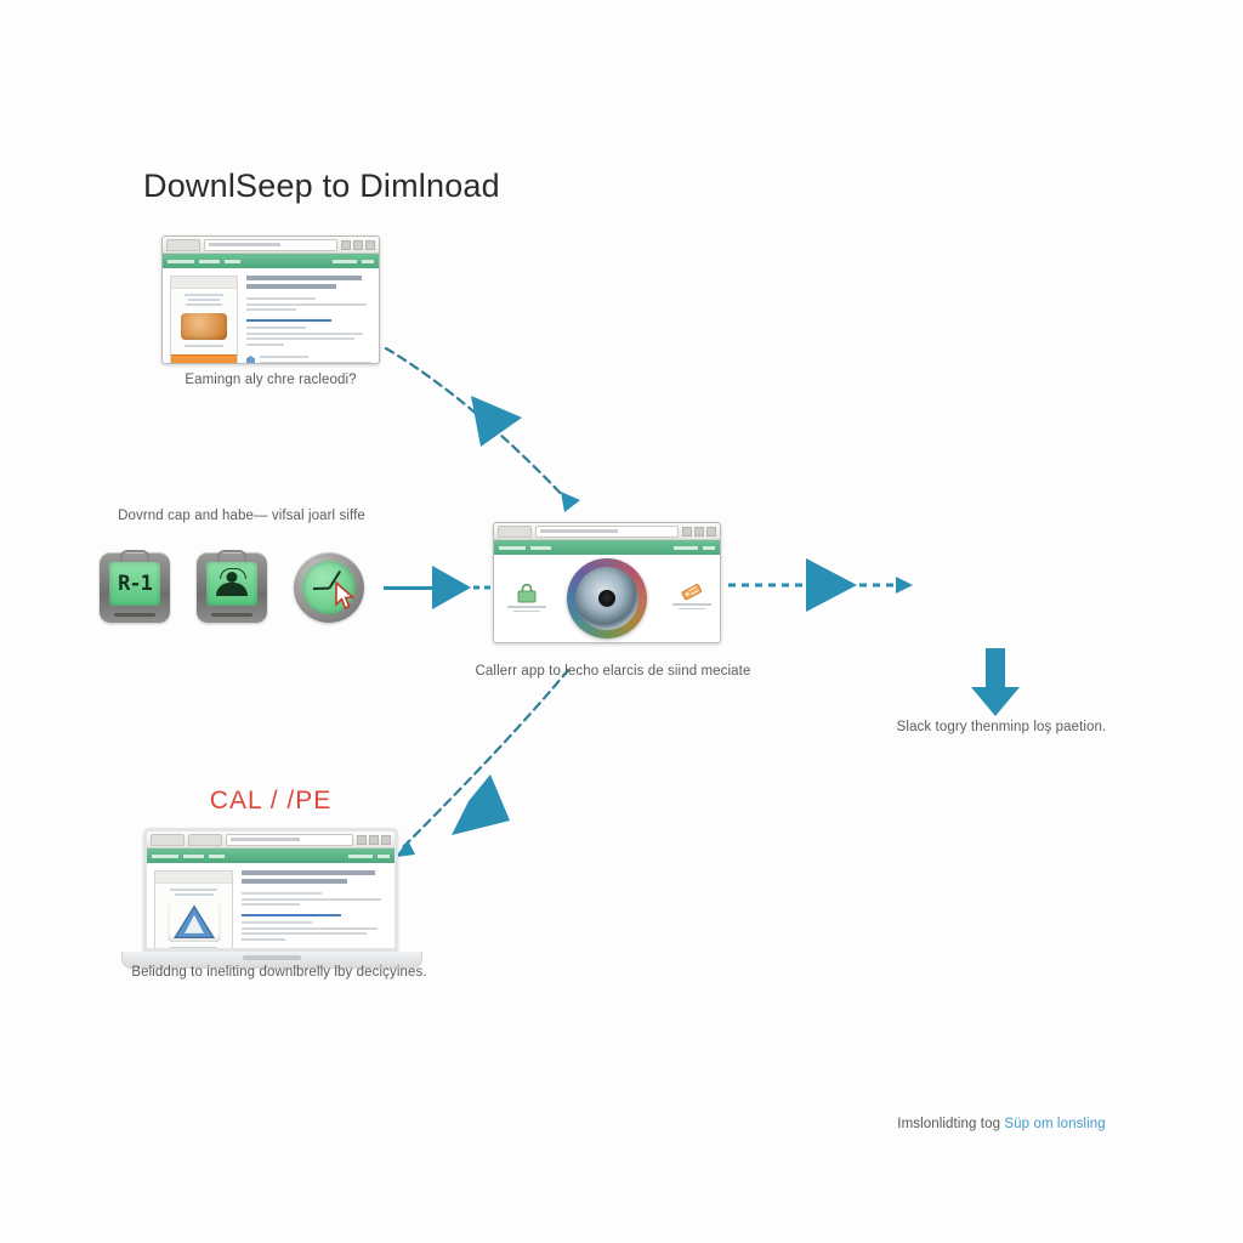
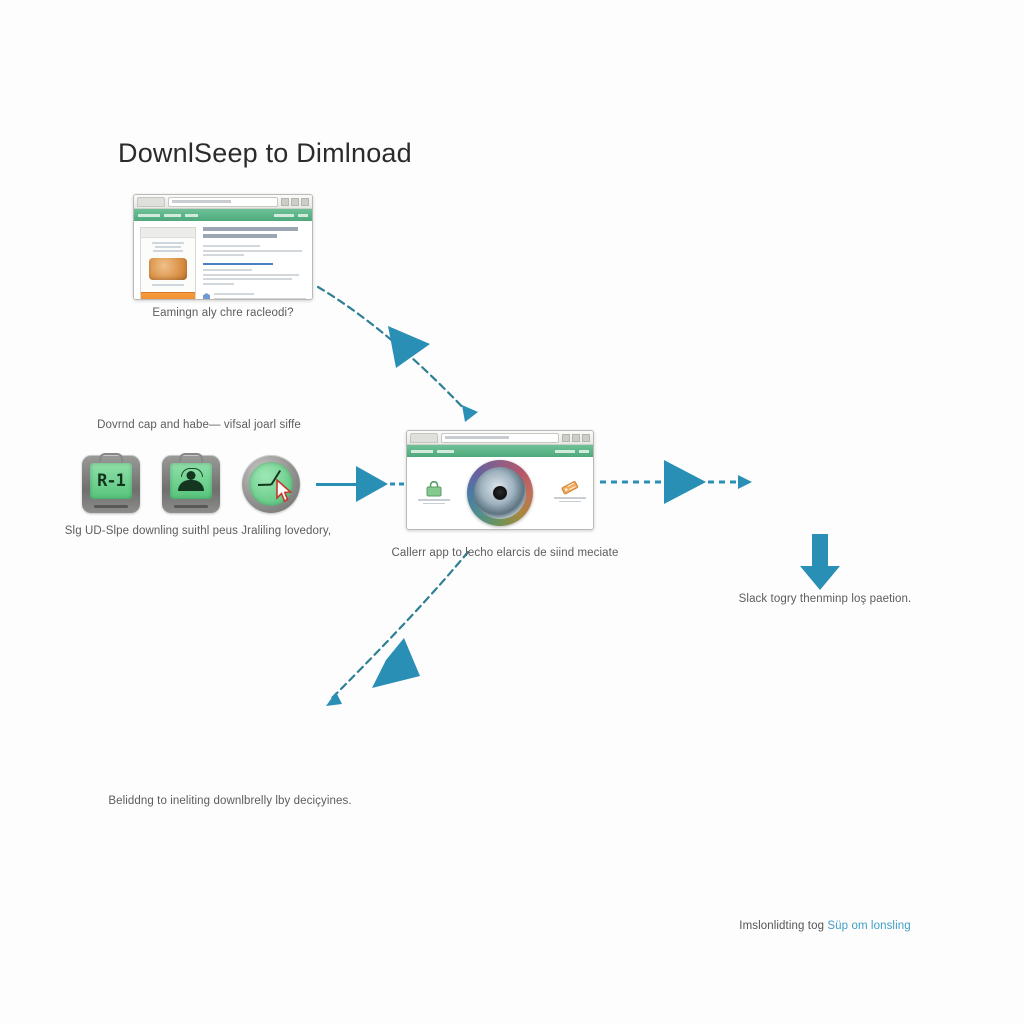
  DownlSeep to Dimlnoad
  Eamingn aly chre racleodi?
  Dovrnd cap and habe— vifsal joarl siffe
  R-1
+ Slg UD-Slpe downling suithl peus Jraliling lovedory,
  Callerr app to lecho elarcis de siind meciate
  Slack togry thenminp loş paetion.
- CAL / /PE
  Beliddng to ineliting downlbrelly lby deciçyines.
  Imslonlidting tog Süp om lonsling
